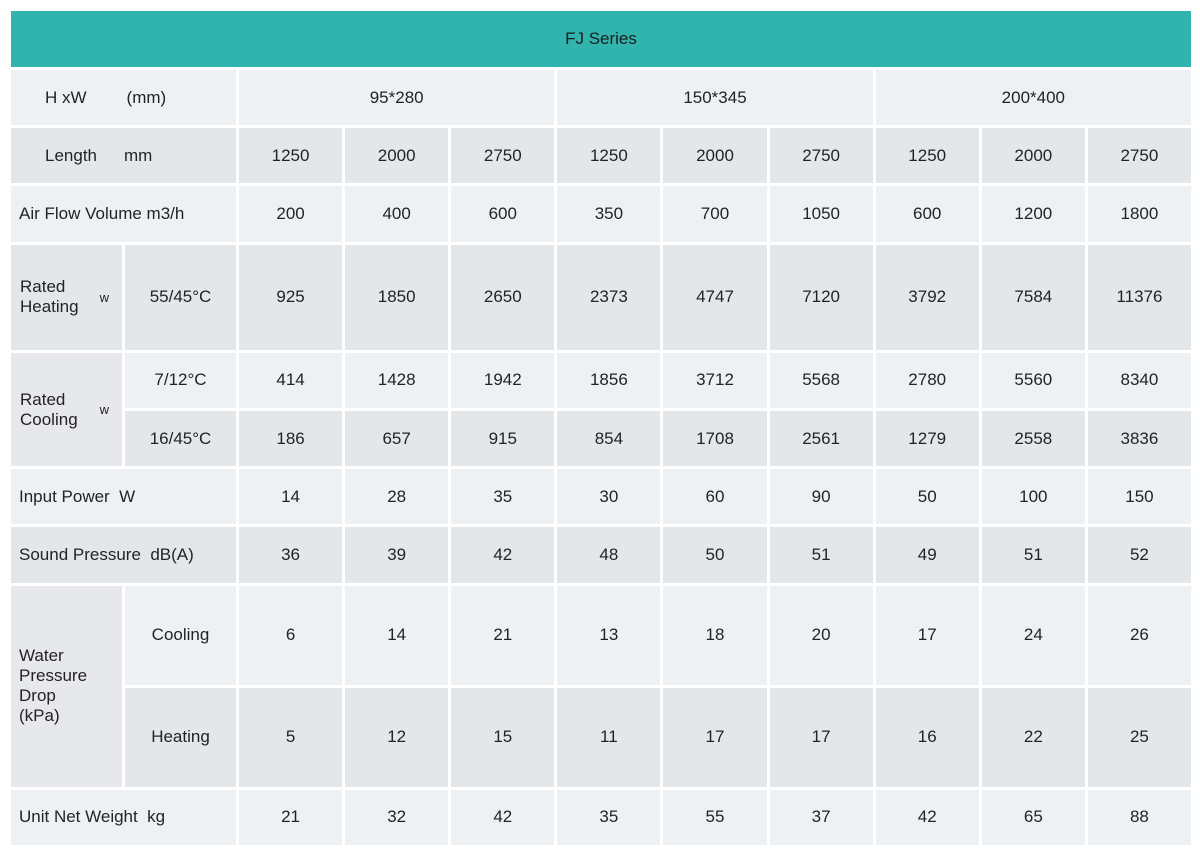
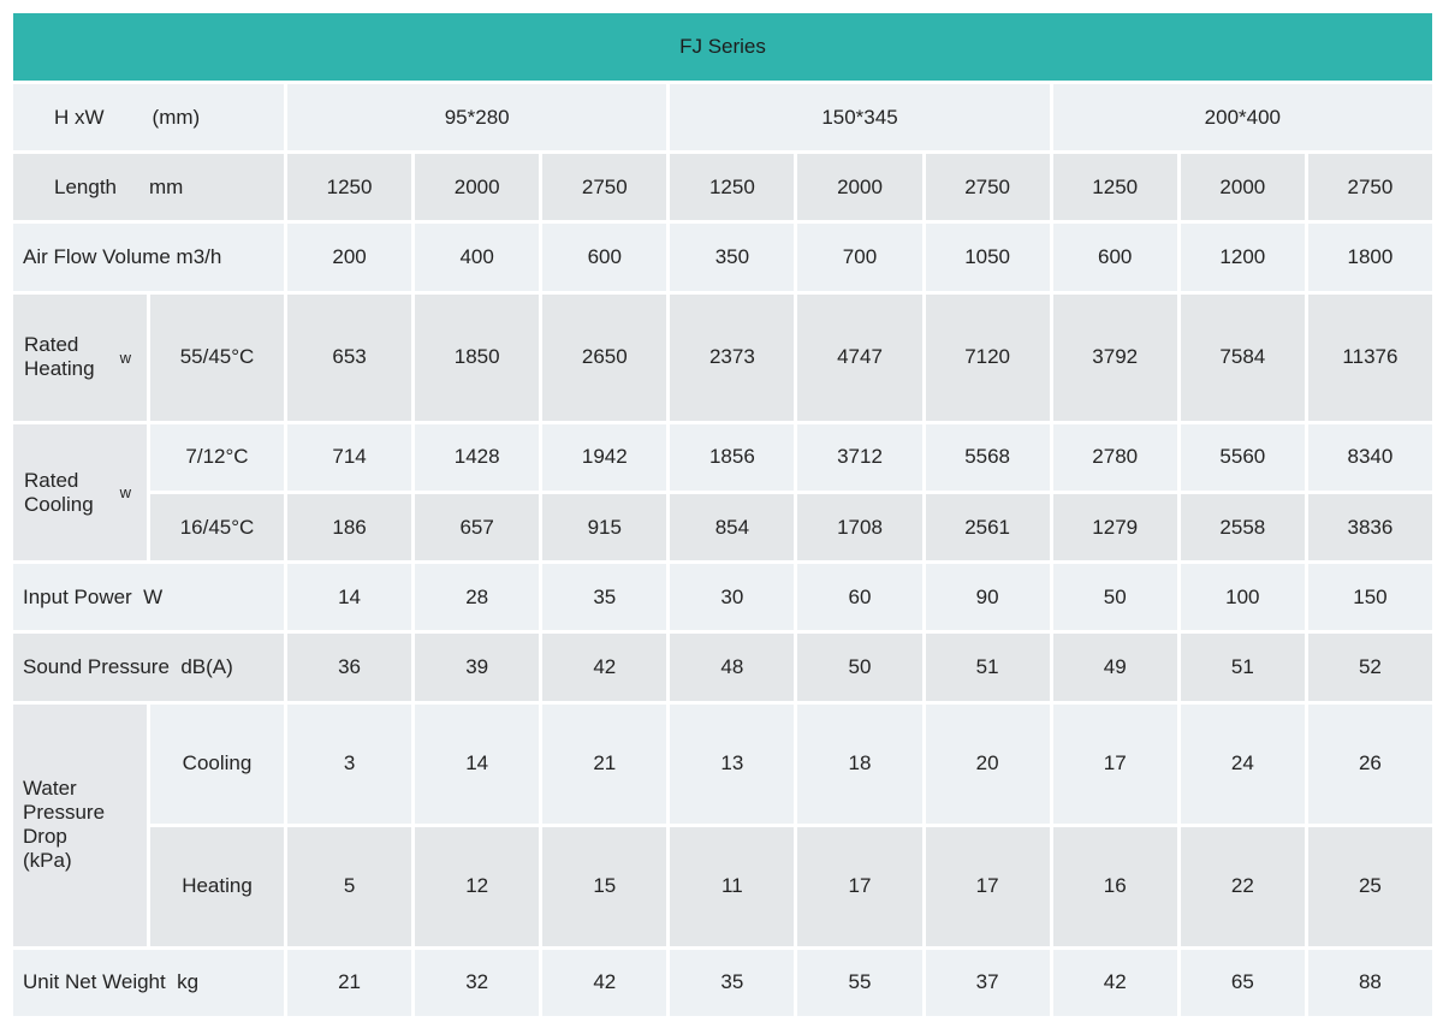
  FJ Series
  H xW (mm)	95*280	150*345	200*400
  Length mm	1250	2000	2750	1250	2000	2750	1250	2000	2750
  Air Flow Volume m3/h	200	400	600	350	700	1050	600	1200	1800
- Rated Heating w	55/45°C	925	1850	2650	2373	4747	7120	3792	7584	11376
+ Rated Heating w	55/45°C	653	1850	2650	2373	4747	7120	3792	7584	11376
- Rated Cooling w	7/12°C	414	1428	1942	1856	3712	5568	2780	5560	8340
+ Rated Cooling w	7/12°C	714	1428	1942	1856	3712	5568	2780	5560	8340
  16/45°C	186	657	915	854	1708	2561	1279	2558	3836
  Input Power W	14	28	35	30	60	90	50	100	150
  Sound Pressure dB(A)	36	39	42	48	50	51	49	51	52
- Water Pressure Drop (kPa)	Cooling	6	14	21	13	18	20	17	24	26
+ Water Pressure Drop (kPa)	Cooling	3	14	21	13	18	20	17	24	26
  Heating	5	12	15	11	17	17	16	22	25
  Unit Net Weight kg	21	32	42	35	55	37	42	65	88
